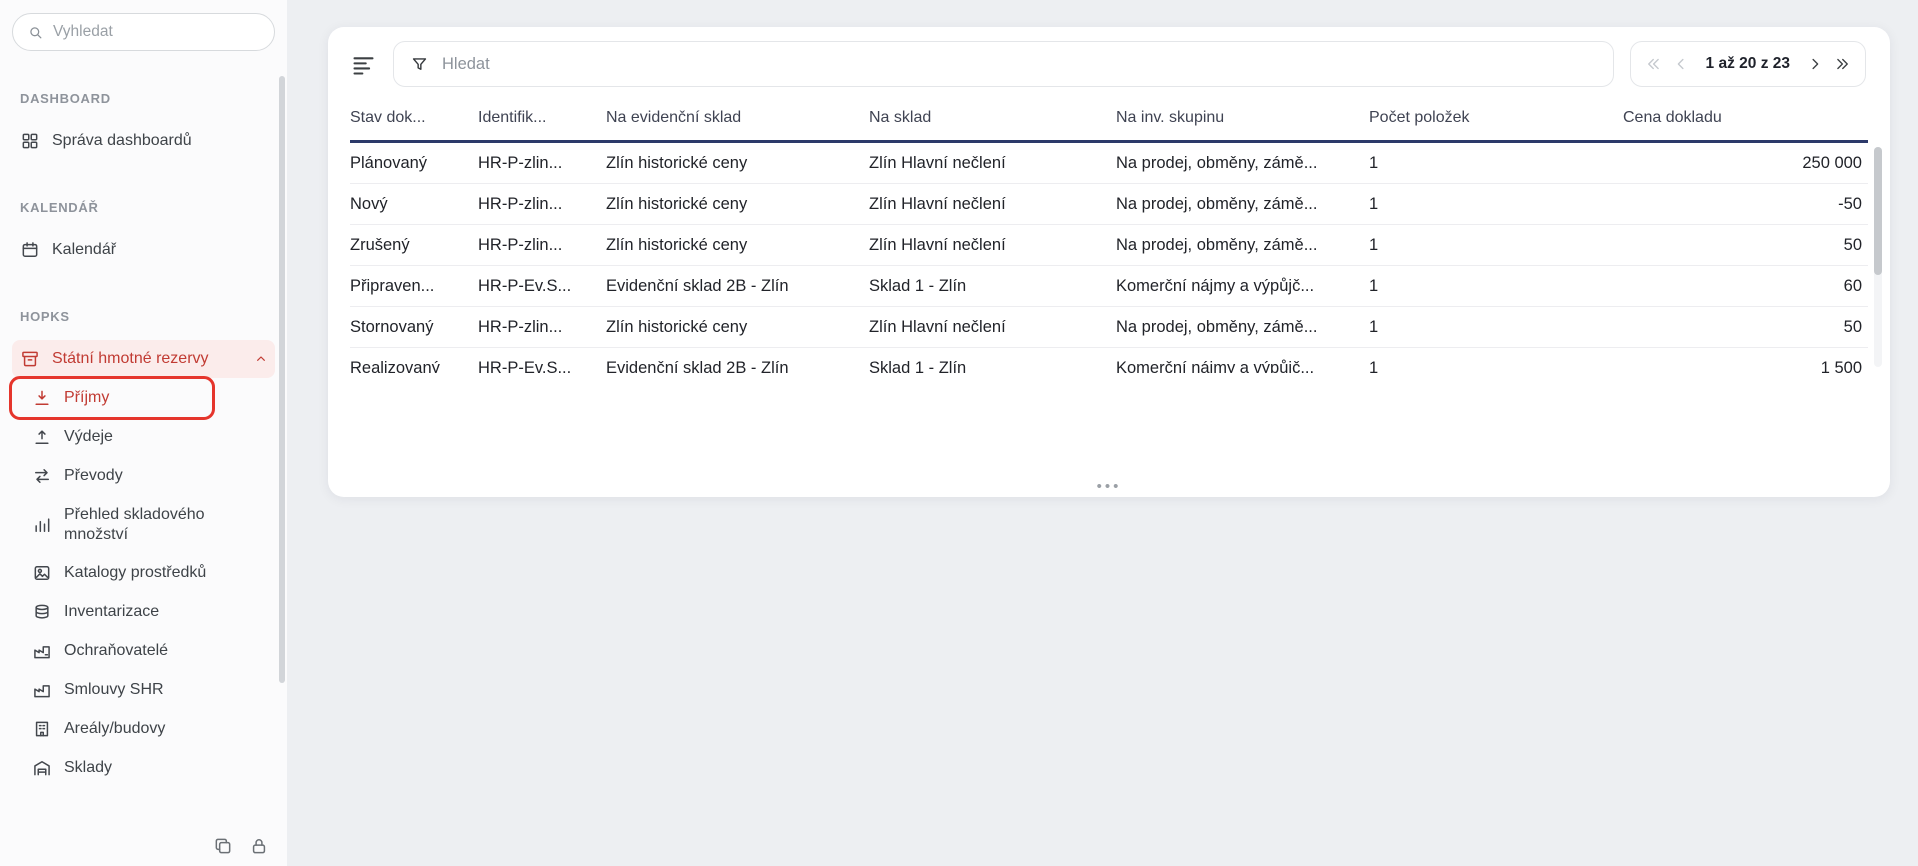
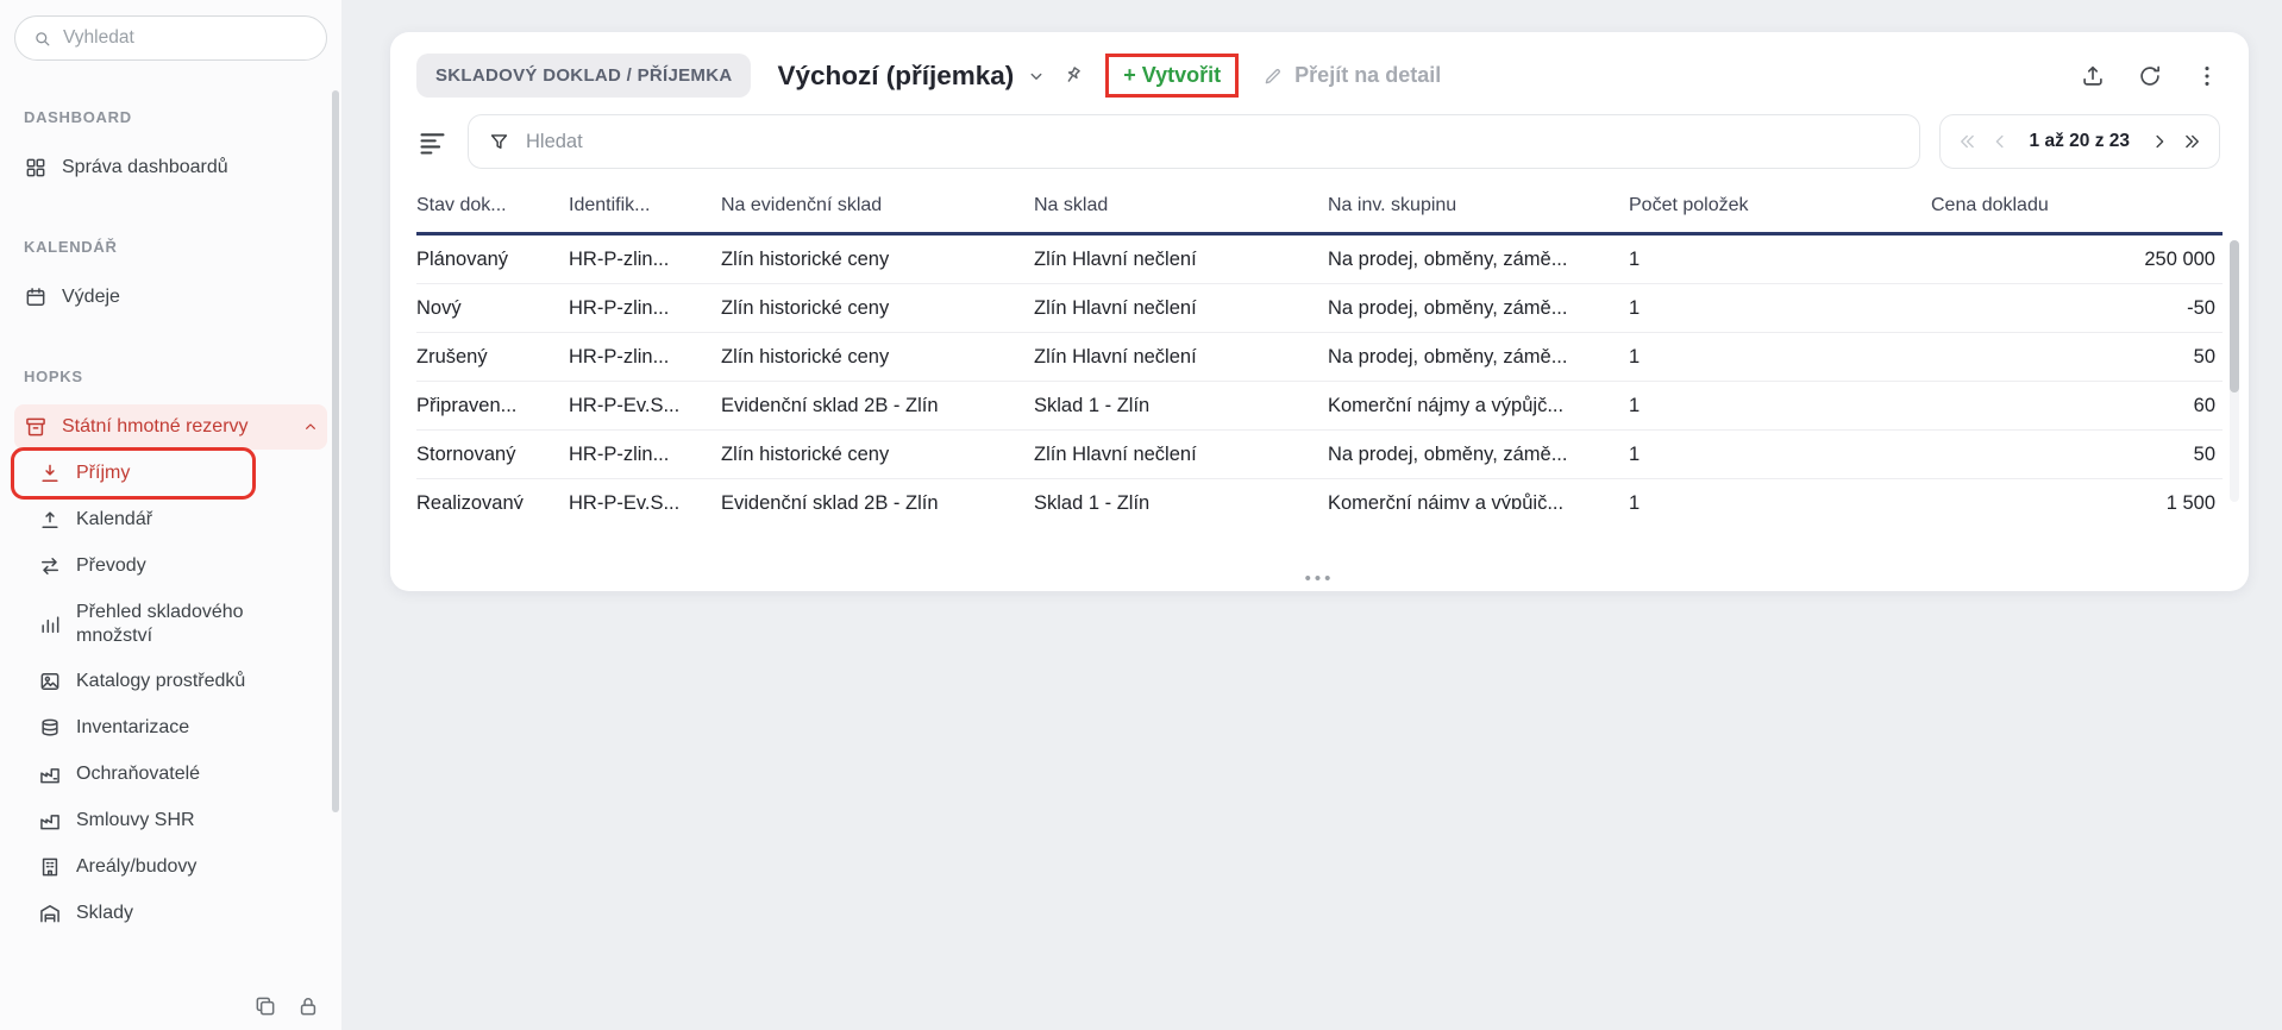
  Vyhledat
  DASHBOARD
  Správa dashboardů
  KALENDÁŘ
- Kalendář
+ Výdeje
  HOPKS
  Státní hmotné rezervy
  Příjmy
- Výdeje
+ Kalendář
  Převody
  Přehled skladového množství
  Katalogy prostředků
  Inventarizace
  Ochraňovatelé
  Smlouvy SHR
  Areály/budovy
  Sklady
+ SKLADOVÝ DOKLAD / PŘÍJEMKA
+ Výchozí (příjemka)
+ + Vytvořit
+ Přejít na detail
  Hledat
  1 až 20 z 23
  Stav dok...	Identifik...	Na evidenční sklad	Na sklad	Na inv. skupinu	Počet položek	Cena dokladu
  Plánovaný	HR-P-zlin...	Zlín historické ceny	Zlín Hlavní nečlení	Na prodej, obměny, zámě...	1	250 000
  Nový	HR-P-zlin...	Zlín historické ceny	Zlín Hlavní nečlení	Na prodej, obměny, zámě...	1	-50
  Zrušený	HR-P-zlin...	Zlín historické ceny	Zlín Hlavní nečlení	Na prodej, obměny, zámě...	1	50
  Připraven...	HR-P-Ev.S...	Evidenční sklad 2B - Zlín	Sklad 1 - Zlín	Komerční nájmy a výpůjč...	1	60
  Stornovaný	HR-P-zlin...	Zlín historické ceny	Zlín Hlavní nečlení	Na prodej, obměny, zámě...	1	50
  Realizovaný	HR-P-Ev.S...	Evidenční sklad 2B - Zlín	Sklad 1 - Zlín	Komerční nájmy a výpůjč...	1	1 500
  •••
